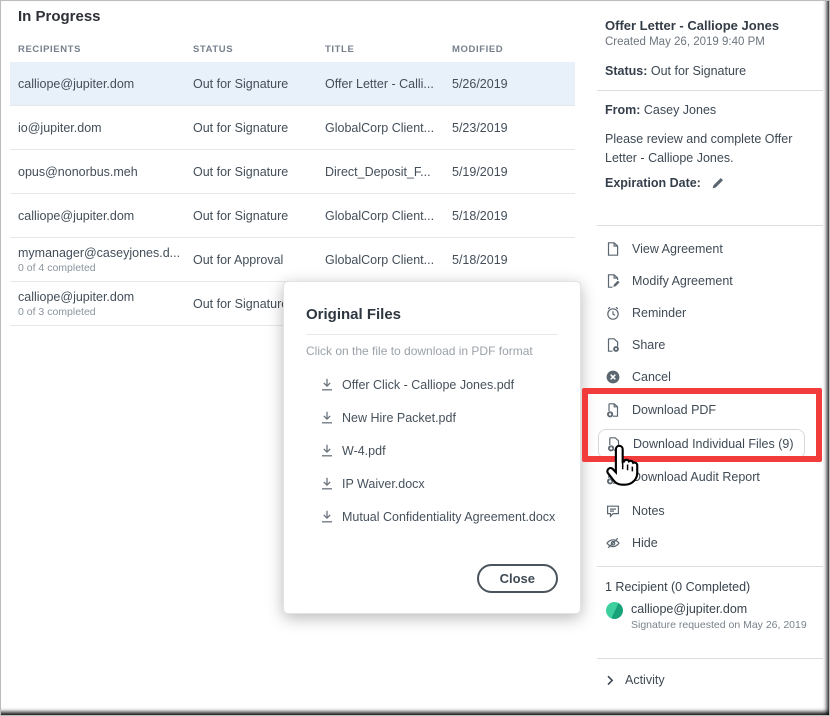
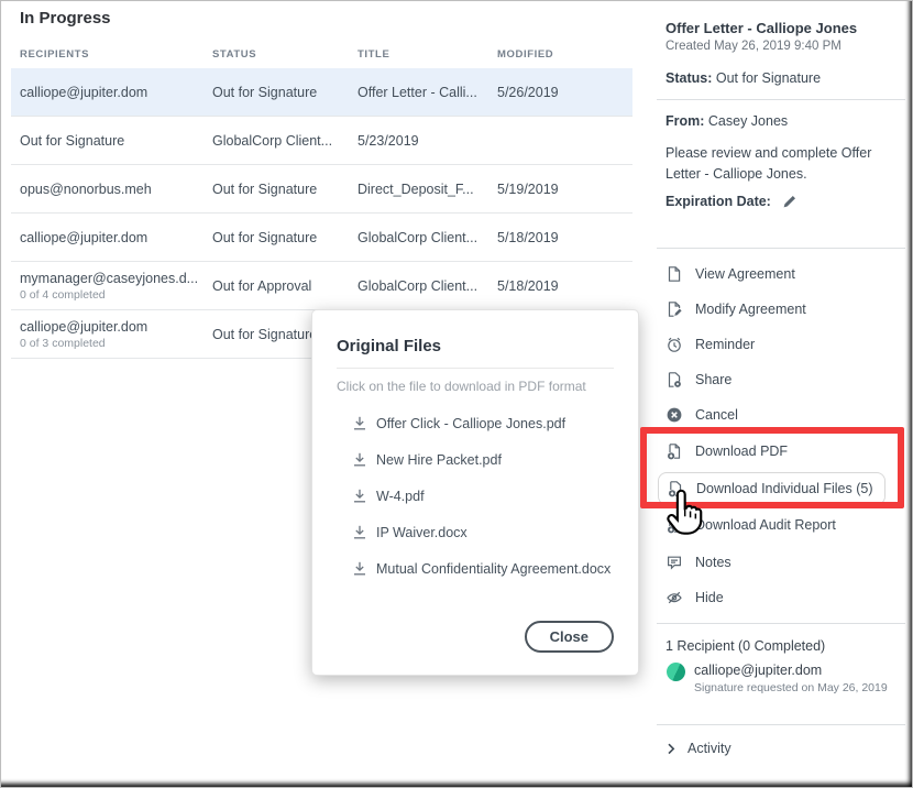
  In Progress
  RECIPIENTS
  STATUS
  TITLE
  MODIFIED
  calliope@jupiter.dom
  Out for Signature
  Offer Letter - Calli...
  5/26/2019
- io@jupiter.dom
  Out for Signature
  GlobalCorp Client...
  5/23/2019
  opus@nonorbus.meh
  Out for Signature
  Direct_Deposit_F...
  5/19/2019
  calliope@jupiter.dom
  Out for Signature
  GlobalCorp Client...
  5/18/2019
  mymanager@caseyjones.d...
  0 of 4 completed
  Out for Approval
  GlobalCorp Client...
  5/18/2019
  calliope@jupiter.dom
  0 of 3 completed
  Out for Signatur
  Offer Letter - Calliope Jones
  Created May 26, 2019 9:40 PM
  Status: Out for Signature
  From: Casey Jones
  Please review and complete Offer Letter - Calliope Jones.
  Expiration Date:
  View Agreement
  Modify Agreement
  Reminder
  Share
  Cancel
  Download PDF
- Download Individual Files (9)
+ Download Individual Files (5)
  ownload Audit Report
  Notes
  Hide
  1 Recipient (0 Completed)
  calliope@jupiter.dom
  Signature requested on May 26, 2019
  Activity
  Original Files
  Click on the file to download in PDF format
  Offer Click - Calliope Jones.pdf
  New Hire Packet.pdf
  W-4.pdf
  IP Waiver.docx
  Mutual Confidentiality Agreement.docx
  Close
